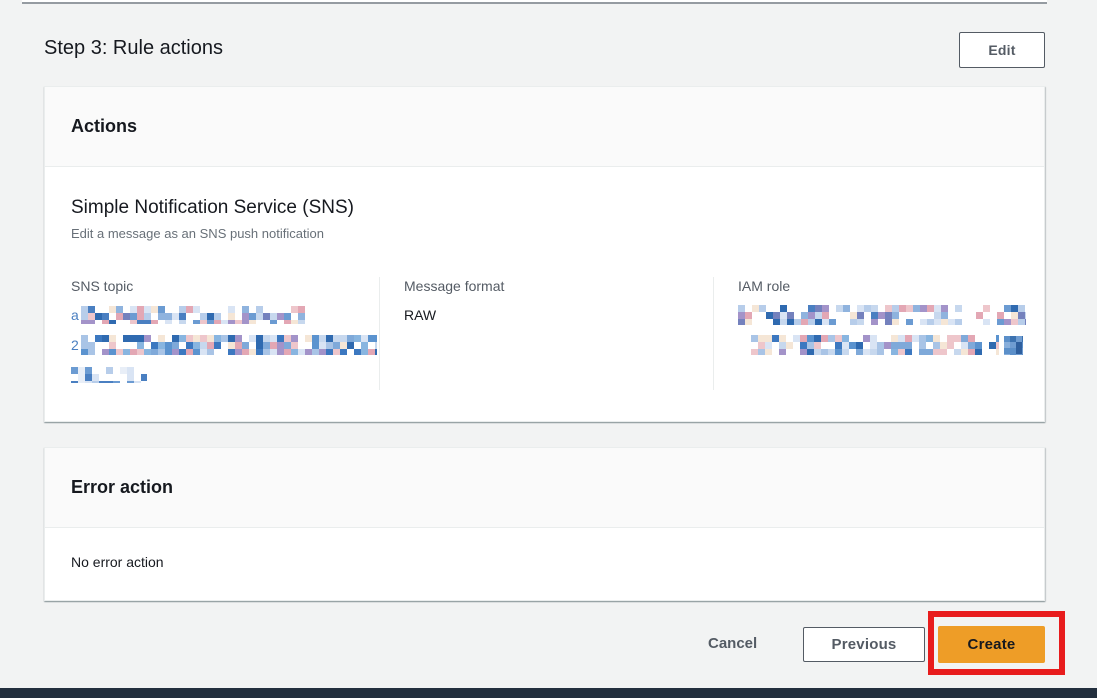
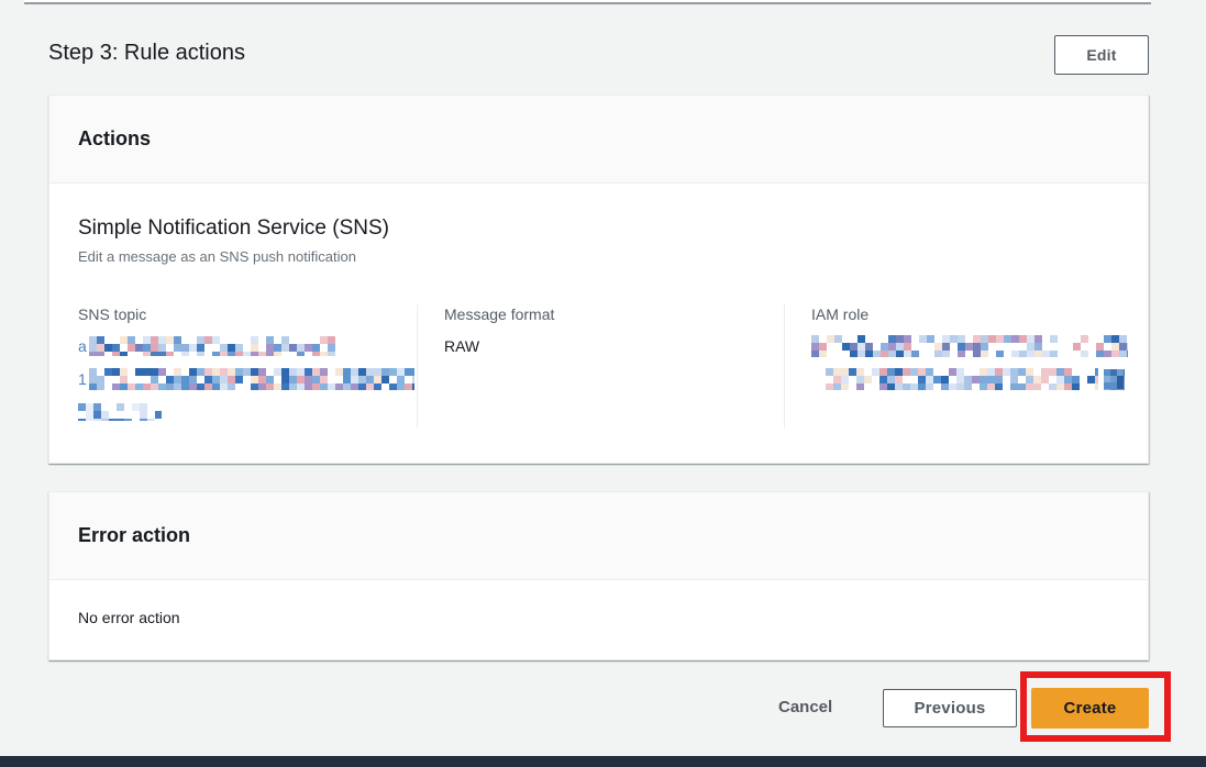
  Step 3: Rule actions
  Edit
  Actions
  Simple Notification Service (SNS)
  Edit a message as an SNS push notification
  SNS topic
  a
- 2
+ 1
  Message format
  RAW
  IAM role
  Error action
  No error action
  Cancel
  Previous
  Create
